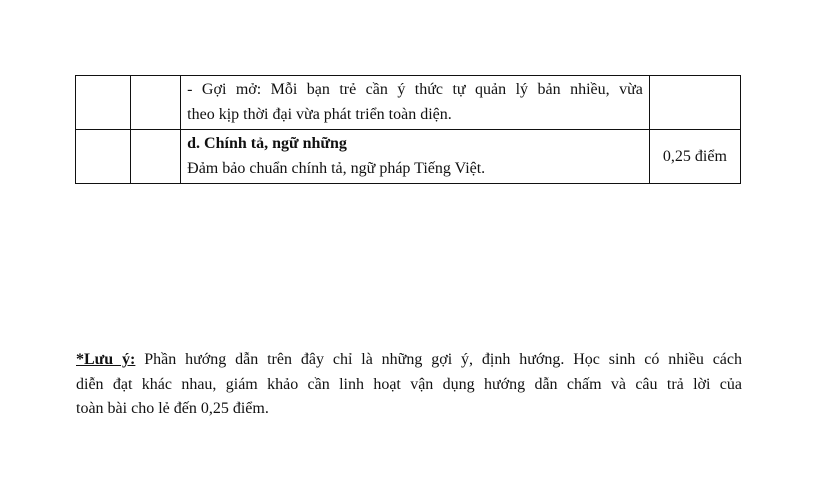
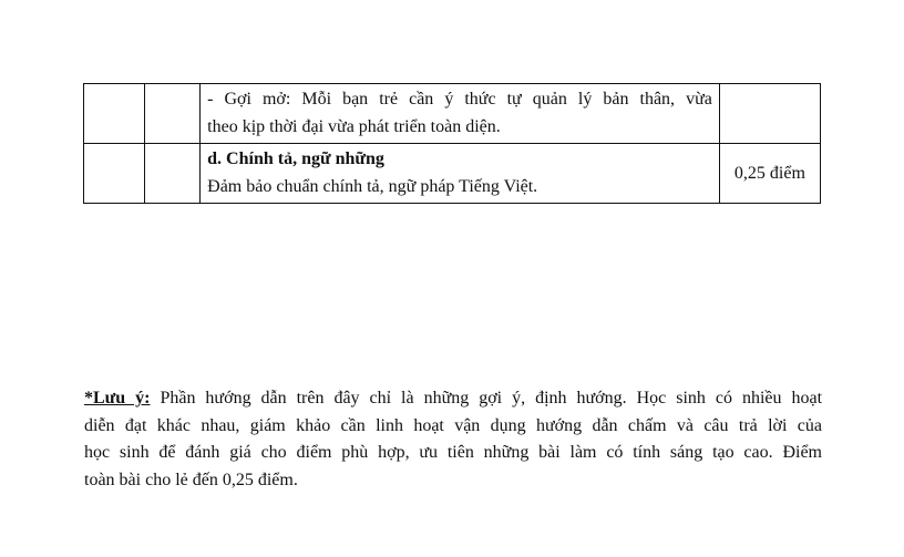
- 		- Gợi mở: Mỗi bạn trẻ cần ý thức tự quản lý bản nhiều, vừa theo kịp thời đại vừa phát triển toàn diện.
+ 		- Gợi mở: Mỗi bạn trẻ cần ý thức tự quản lý bản thân, vừa theo kịp thời đại vừa phát triển toàn diện.
  		d. Chính tả, ngữ những Đảm bảo chuẩn chính tả, ngữ pháp Tiếng Việt.	0,25 điểm
- *Lưu ý: Phần hướng dẫn trên đây chỉ là những gợi ý, định hướng. Học sinh có nhiều cách
+ *Lưu ý: Phần hướng dẫn trên đây chỉ là những gợi ý, định hướng. Học sinh có nhiều hoạt
  diễn đạt khác nhau, giám khảo cần linh hoạt vận dụng hướng dẫn chấm và câu trả lời của
+ học sinh để đánh giá cho điểm phù hợp, ưu tiên những bài làm có tính sáng tạo cao. Điểm
  toàn bài cho lẻ đến 0,25 điểm.
